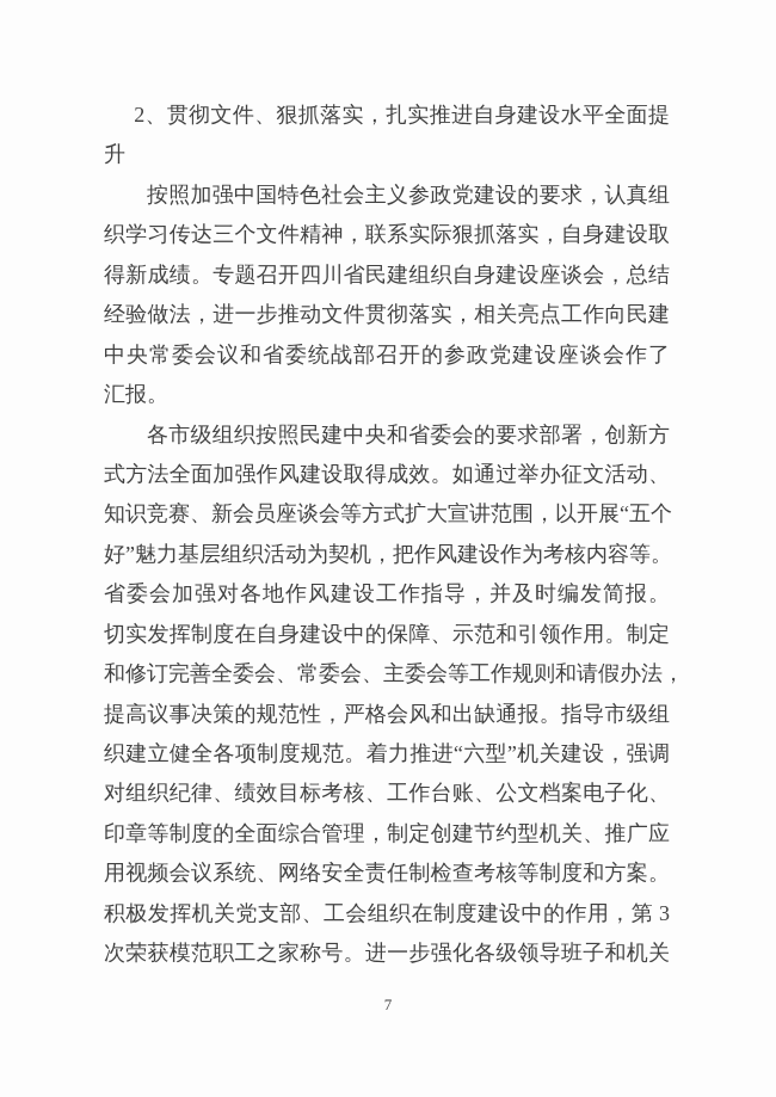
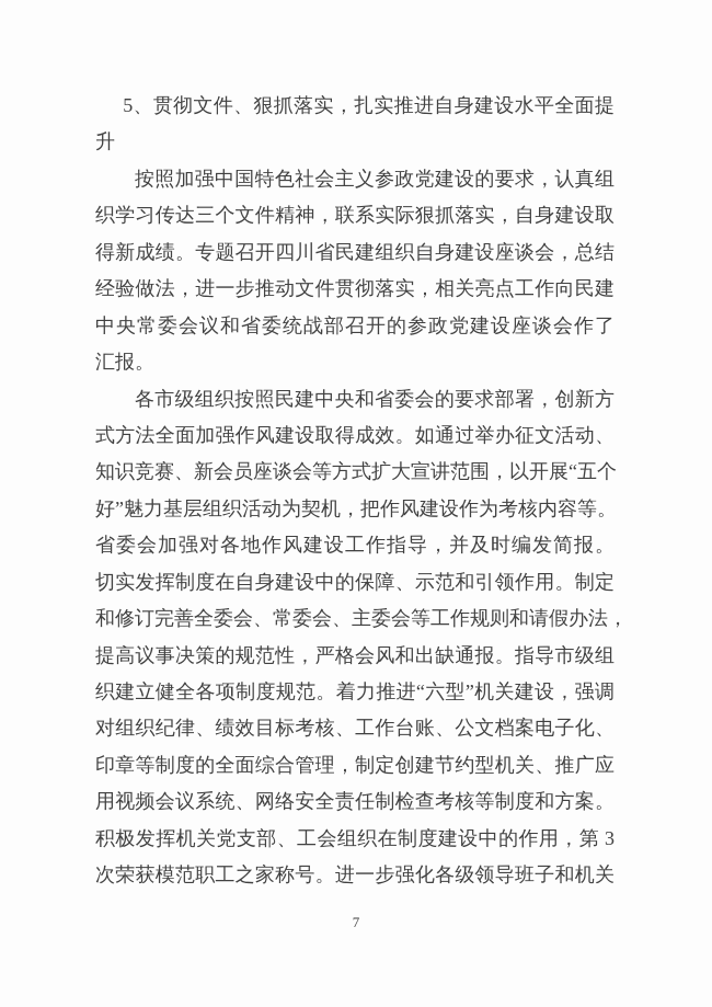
- 2、贯彻文件、狠抓落实，扎实推进自身建设水平全面提
+ 5、贯彻文件、狠抓落实，扎实推进自身建设水平全面提
  升
  按照加强中国特色社会主义参政党建设的要求，认真组
  织学习传达三个文件精神，联系实际狠抓落实，自身建设取
  得新成绩。专题召开四川省民建组织自身建设座谈会，总结
  经验做法，进一步推动文件贯彻落实，相关亮点工作向民建
  中央常委会议和省委统战部召开的参政党建设座谈会作了
  汇报。
  各市级组织按照民建中央和省委会的要求部署，创新方
  式方法全面加强作风建设取得成效。如通过举办征文活动、
  知识竞赛、新会员座谈会等方式扩大宣讲范围，以开展“五个
  好”魅力基层组织活动为契机，把作风建设作为考核内容等。
  省委会加强对各地作风建设工作指导，并及时编发简报。
  切实发挥制度在自身建设中的保障、示范和引领作用。制定
  和修订完善全委会、常委会、主委会等工作规则和请假办法，
  提高议事决策的规范性，严格会风和出缺通报。指导市级组
  织建立健全各项制度规范。着力推进“六型”机关建设，强调
  对组织纪律、绩效目标考核、工作台账、公文档案电子化、
  印章等制度的全面综合管理，制定创建节约型机关、推广应
  用视频会议系统、网络安全责任制检查考核等制度和方案。
  积极发挥机关党支部、工会组织在制度建设中的作用，第 3
  次荣获模范职工之家称号。进一步强化各级领导班子和机关
  7
